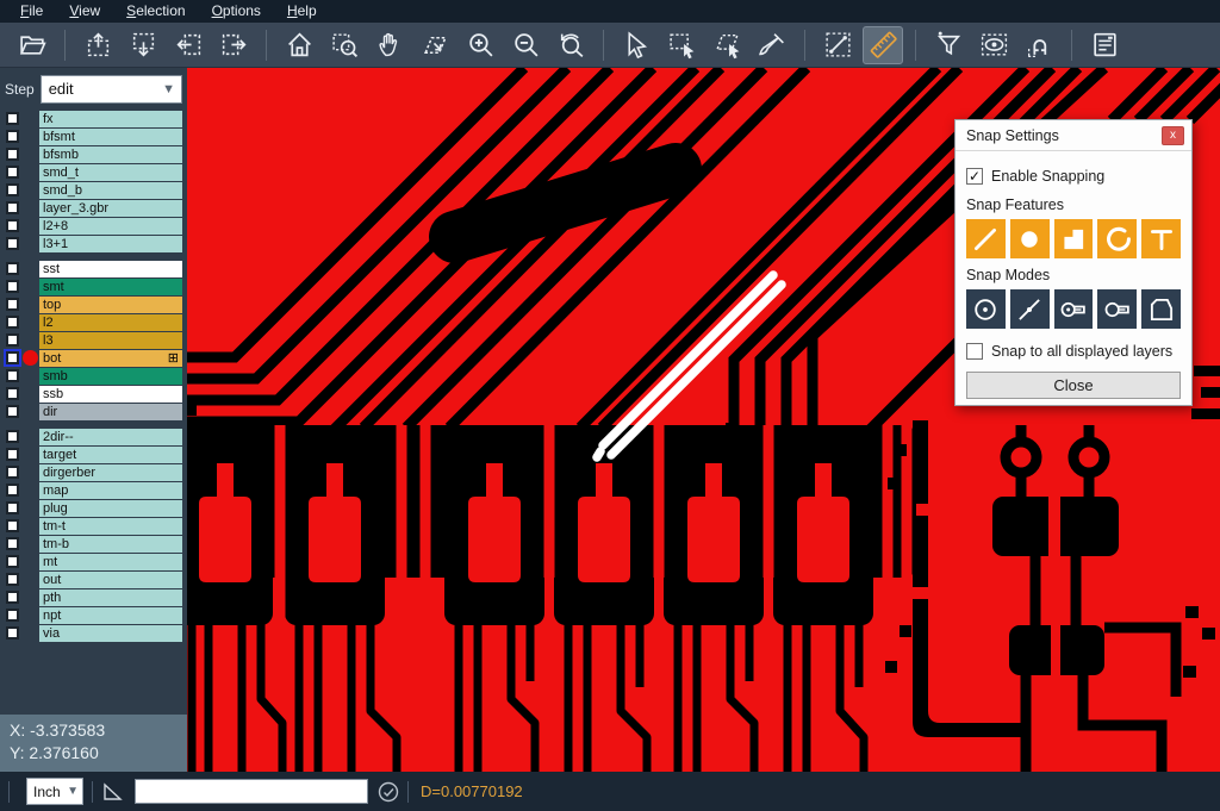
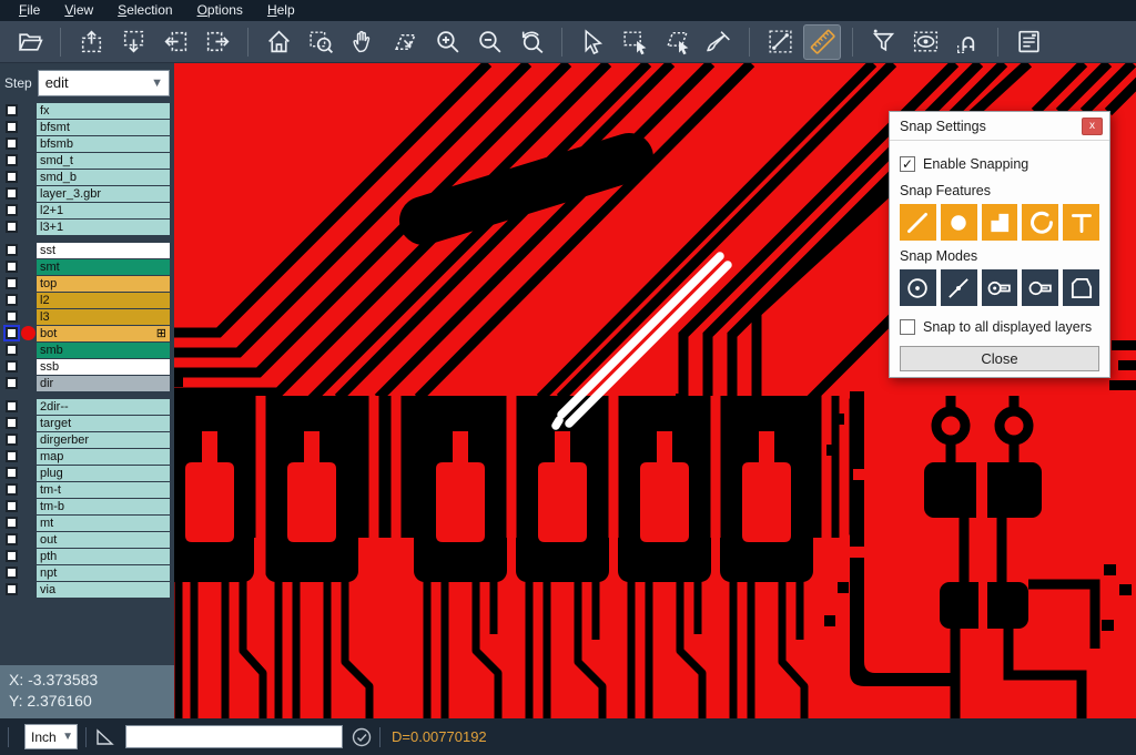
  File
  View
  Selection
  Options
  Help
  Step
  edit
  ▼
  fx
  bfsmt
  bfsmb
  smd_t
  smd_b
  layer_3.gbr
- l2+8
+ l2+1
  l3+1
  sst
  smt
  top
  l2
  l3
  bot
  ⊞
  smb
  ssb
  dir
  2dir--
  target
  dirgerber
  map
  plug
  tm-t
  tm-b
  mt
  out
  pth
  npt
  via
  X: -3.373583
  Y: 2.376160
  Snap Settings
  x
  ✓
  Enable Snapping
  Snap Features
  Snap Modes
  Snap to all displayed layers
  Close
  Inch
  ▼
  D=0.00770192
